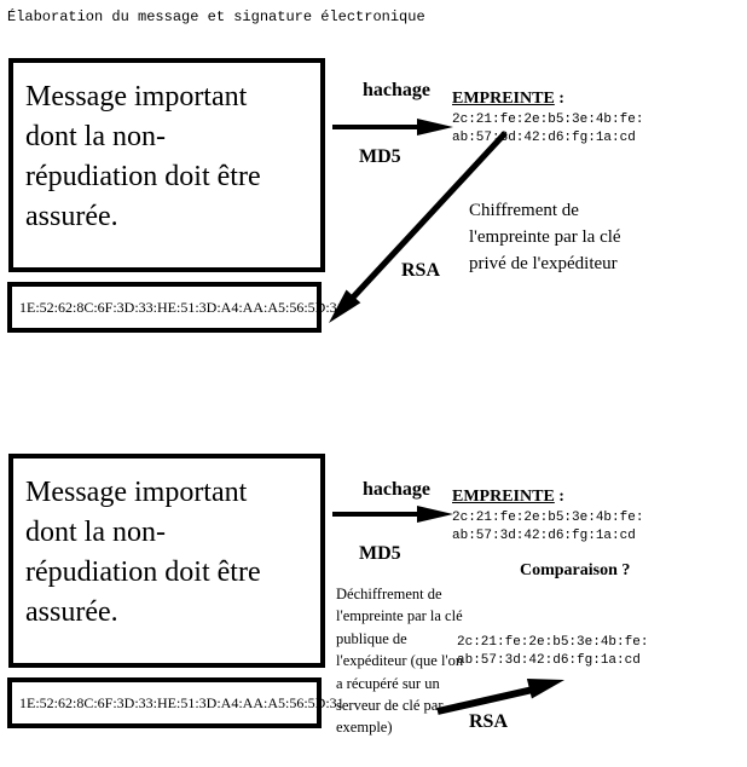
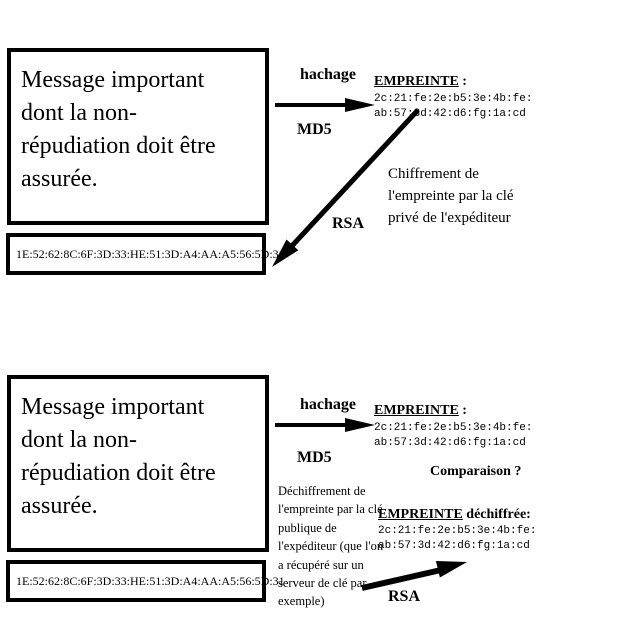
- Élaboration du message et signature électronique
  Message important
  dont la non-
  répudiation doit être
  assurée.
  hachage
  MD5
  EMPREINTE :
  2c:21:fe:2e:b5:3e:4b:fe:
  ab:57:d:42:d6:fg:1a:cd
  Chiffrement de
  l'empreinte par la clé
  privé de l'expéditeur
  RSA
  1E:52:62:8C:6F:3D:33:HE:51:3D:A4:AA:A5:56:5D:3
  Message important
  dont la non-
  répudiation doit être
  assurée.
  hachage
  MD5
  EMPREINTE :
  2c:21:fe:2e:b5:3e:4b:fe:
  ab:57:3d:42:d6:fg:1a:cd
  Comparaison ?
  Déchiffrement de
  l'empreinte par la clé
  publique de
  l'expéditeur (que l'on
  a récupéré sur un
  serveur de clé par
  exemple)
+ EMPREINTE déchiffrée:
  2c:21:fe:2e:b5:3e:4b:fe:
  ab:57:3d:42:d6:fg:1a:cd
  RSA
  1E:52:62:8C:6F:3D:33:HE:51:3D:A4:AA:A5:56:5D:31
